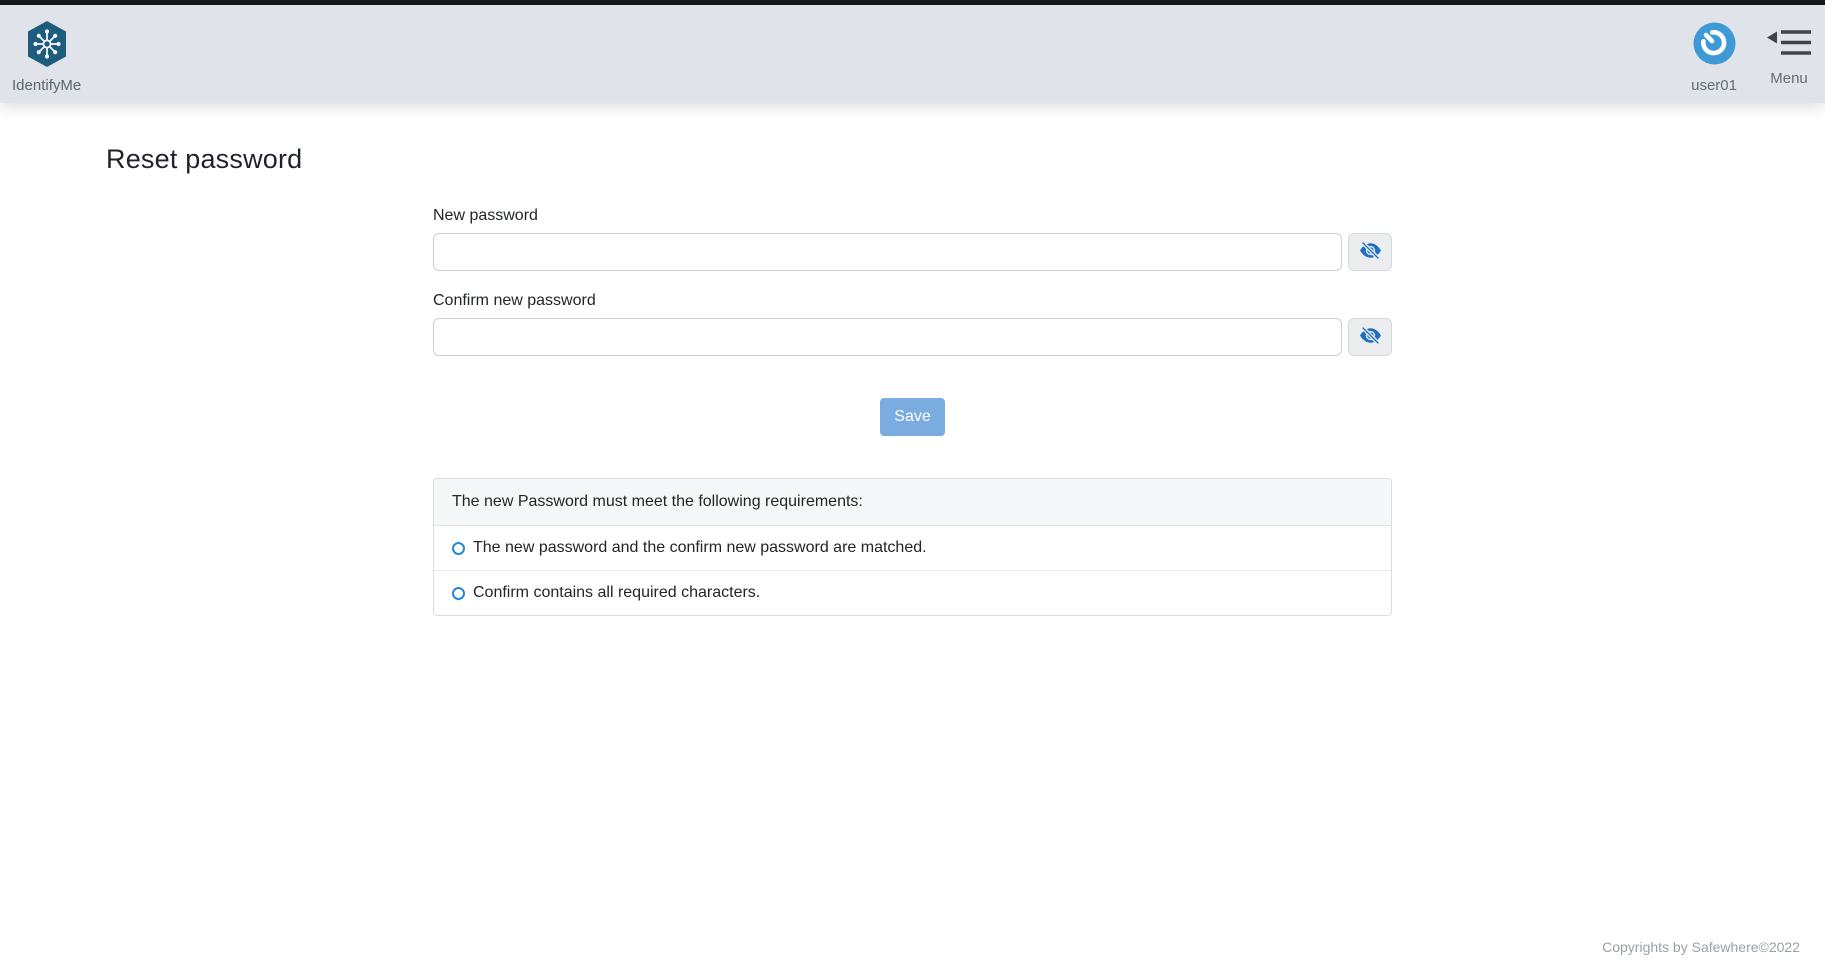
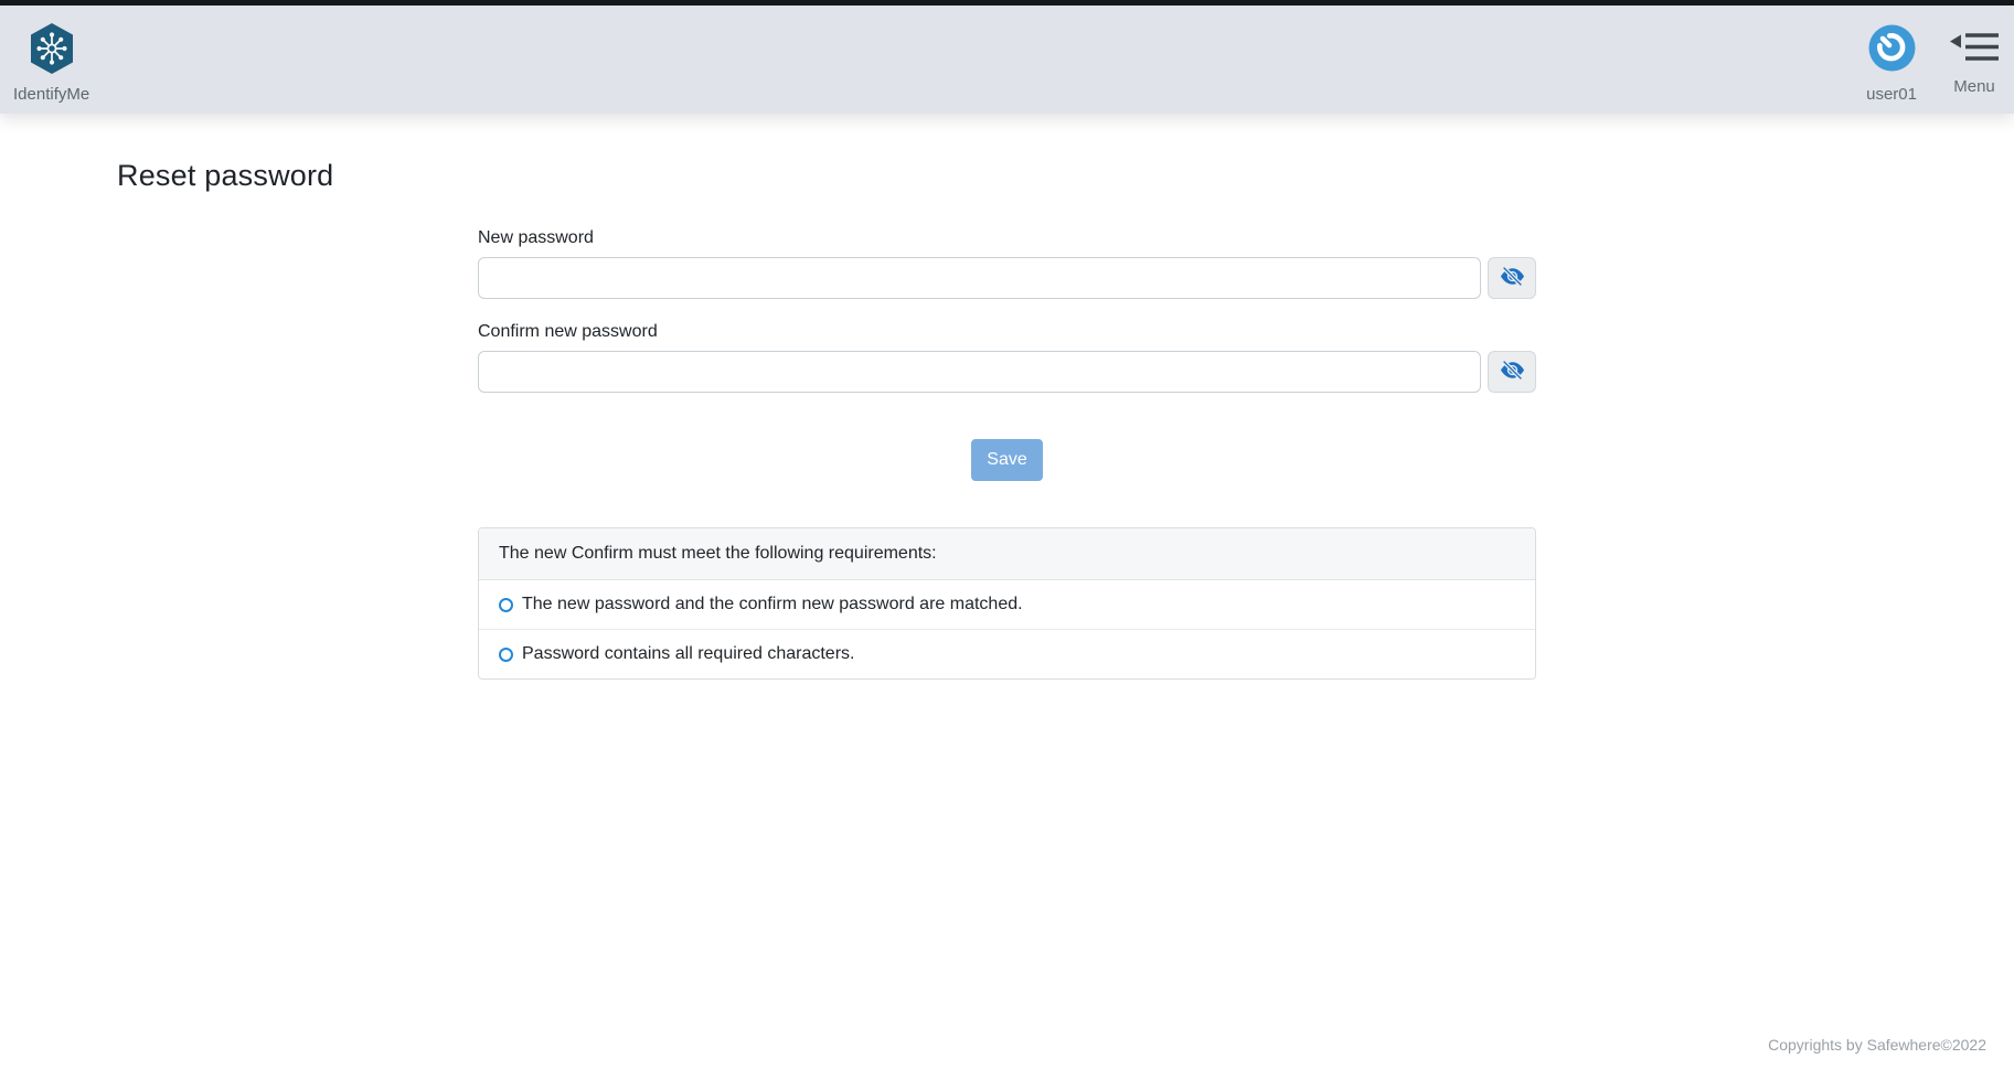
  IdentifyMe
  user01
  Menu
  Reset password
  New password
  Confirm new password
  Save
- The new Password must meet the following requirements:
+ The new Confirm must meet the following requirements:
  The new password and the confirm new password are matched.
- Confirm contains all required characters.
+ Password contains all required characters.
  Copyrights by Safewhere©2022
